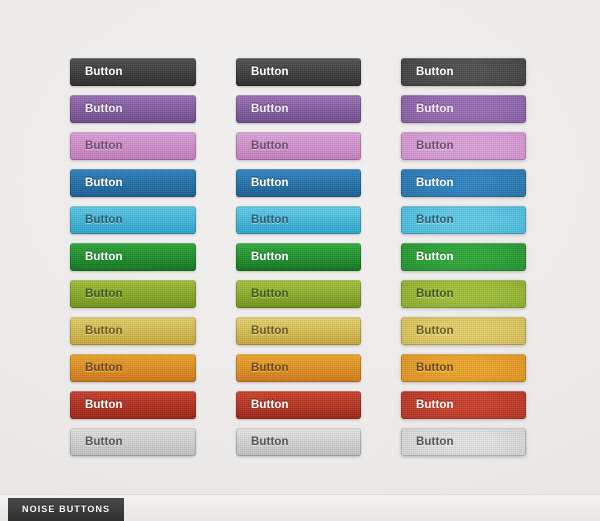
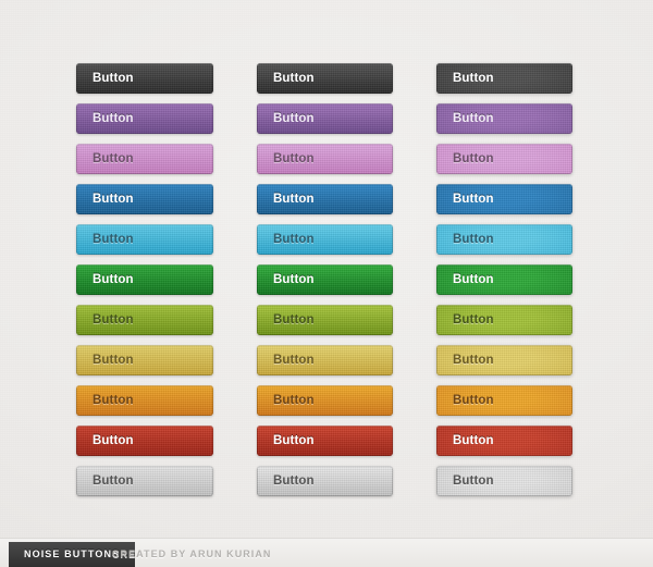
  Button
  Button
  Button
  Button
  Button
  Button
  Button
  Button
  Button
  Button
  Button
  Button
  Button
  Button
  Button
  Button
  Button
  Button
  Button
  Button
  Button
  Button
  Button
  Button
  Button
  Button
  Button
  Button
  Button
  Button
  Button
  Button
  Button
  NOISE BUTTONS
+ CREATED BY ARUN KURIAN
